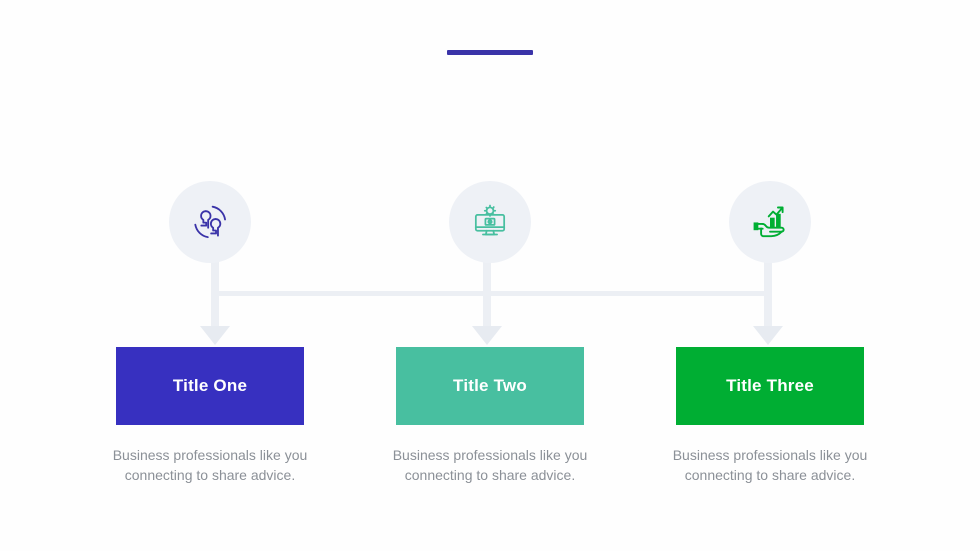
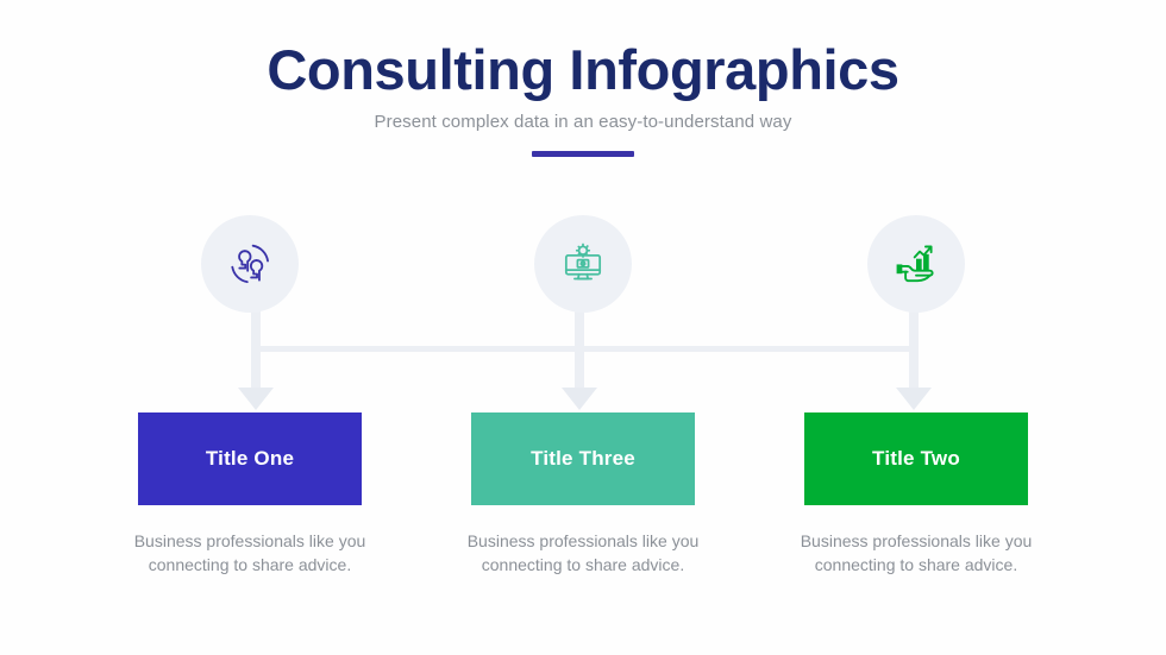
+ Consulting Infographics
+ Present complex data in an easy-to-understand way
  Title One
  Business professionals like you connecting to share advice.
- Title Two
+ Title Three
  Business professionals like you connecting to share advice.
- Title Three
+ Title Two
  Business professionals like you connecting to share advice.
